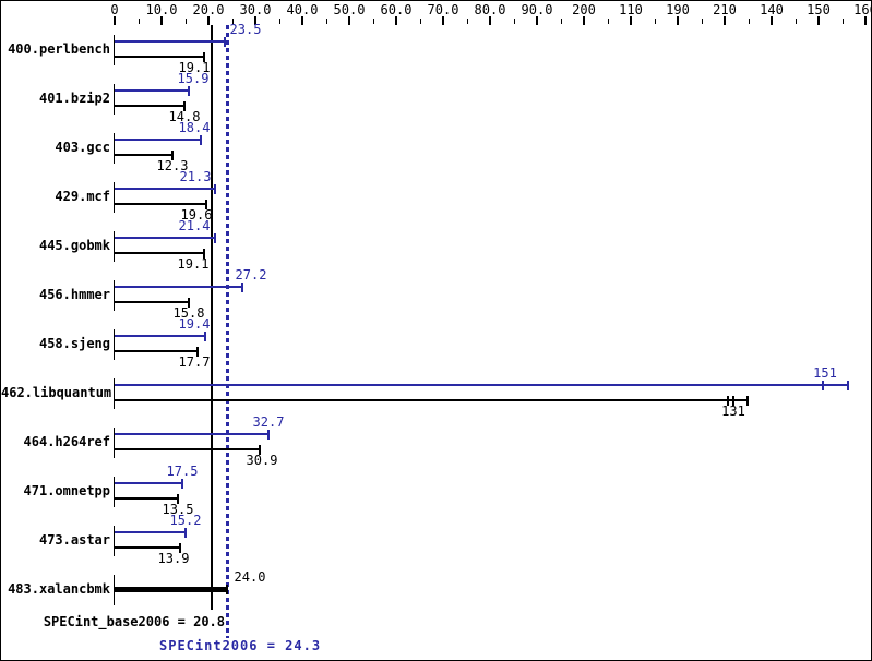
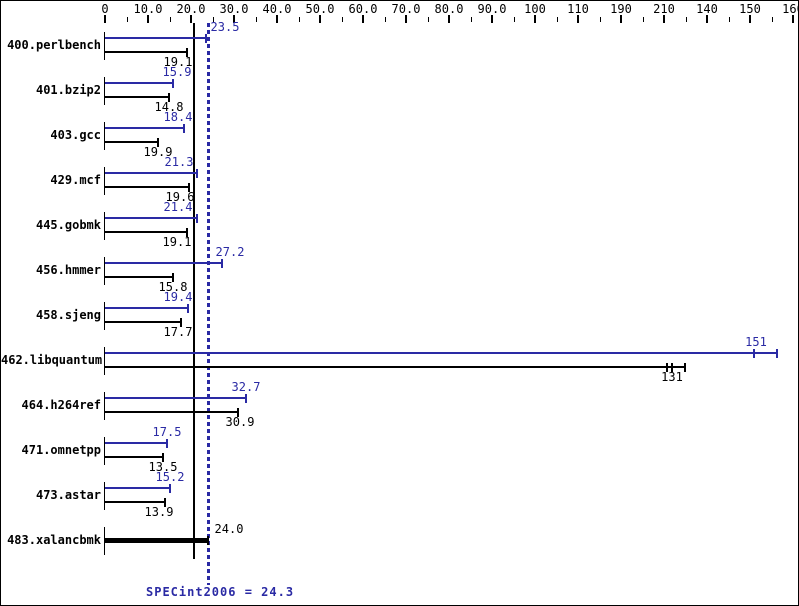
  0
  10.0
  20.0
  30.0
  40.0
  50.0
  60.0
  70.0
  80.0
  90.0
- 200
+ 100
  110
  190
  210
  140
  150
  400.perlbench
  23.5
  19.1
  401.bzip2
  15.9
  14.8
  403.gcc
  18.4
- 12.3
+ 19.9
  429.mcf
  21.3
  19.6
  445.gobmk
  21.4
  19.1
  456.hmmer
  27.2
  15.8
  458.sjeng
  19.4
  17.7
  462.libquantum
  151
  131
  464.h264ref
  32.7
  30.9
  471.omnetpp
  17.5
  13.5
  473.astar
  15.2
  13.9
  483.xalancbmk
  24.0
- SPECint_base2006 = 20.8
  SPECint2006 = 24.3
